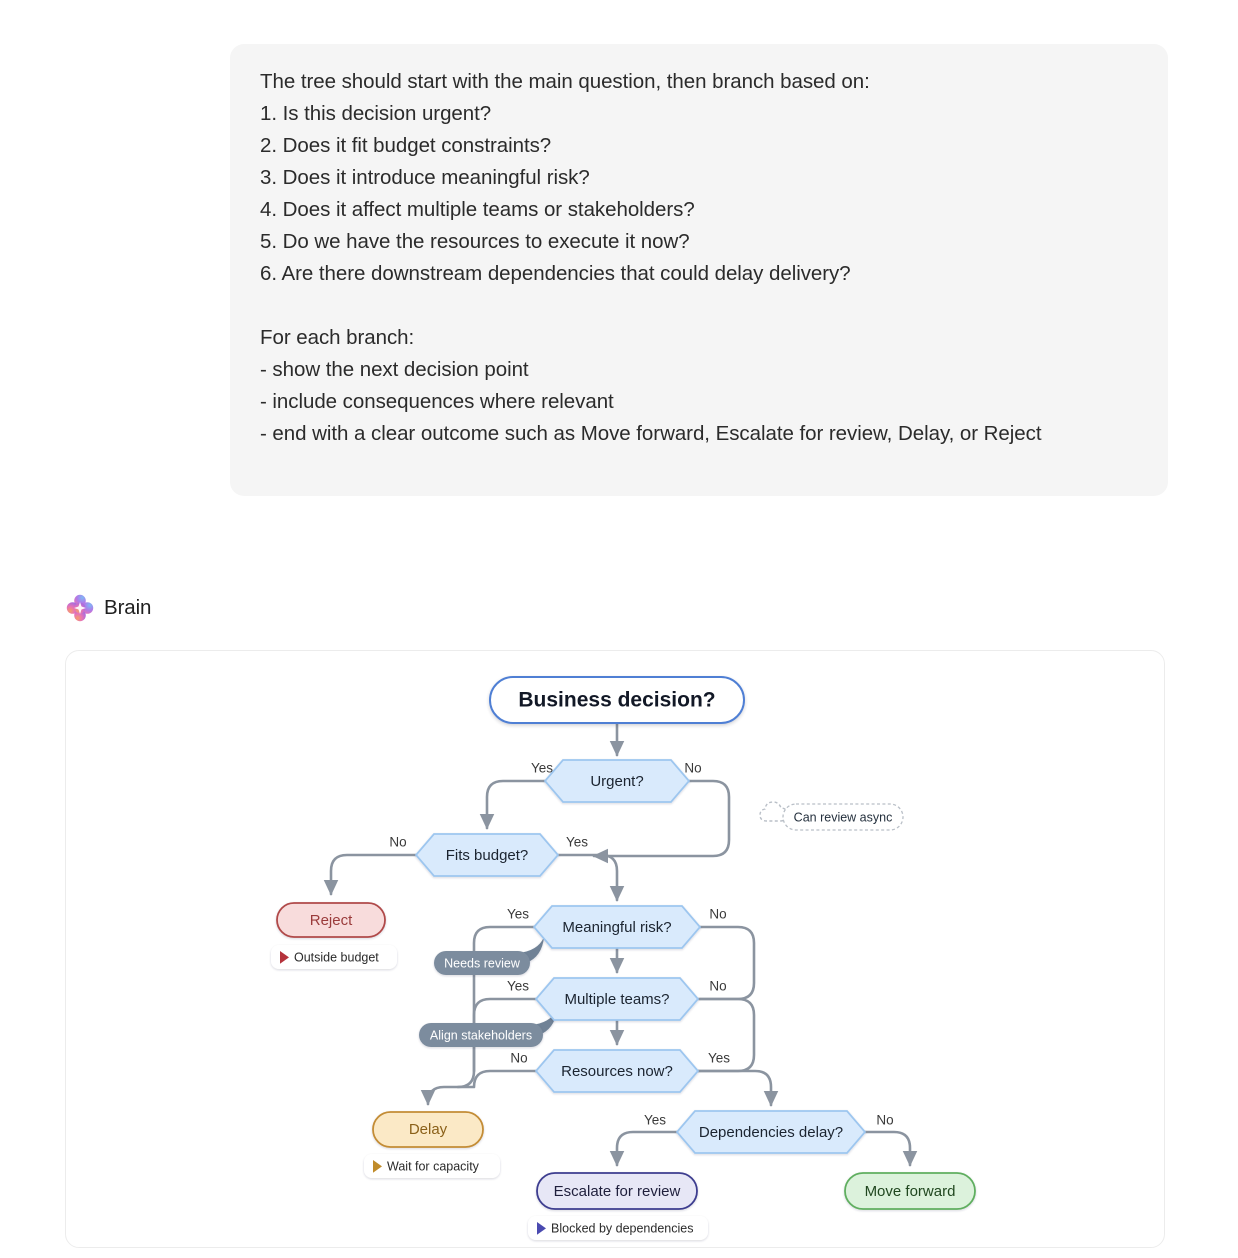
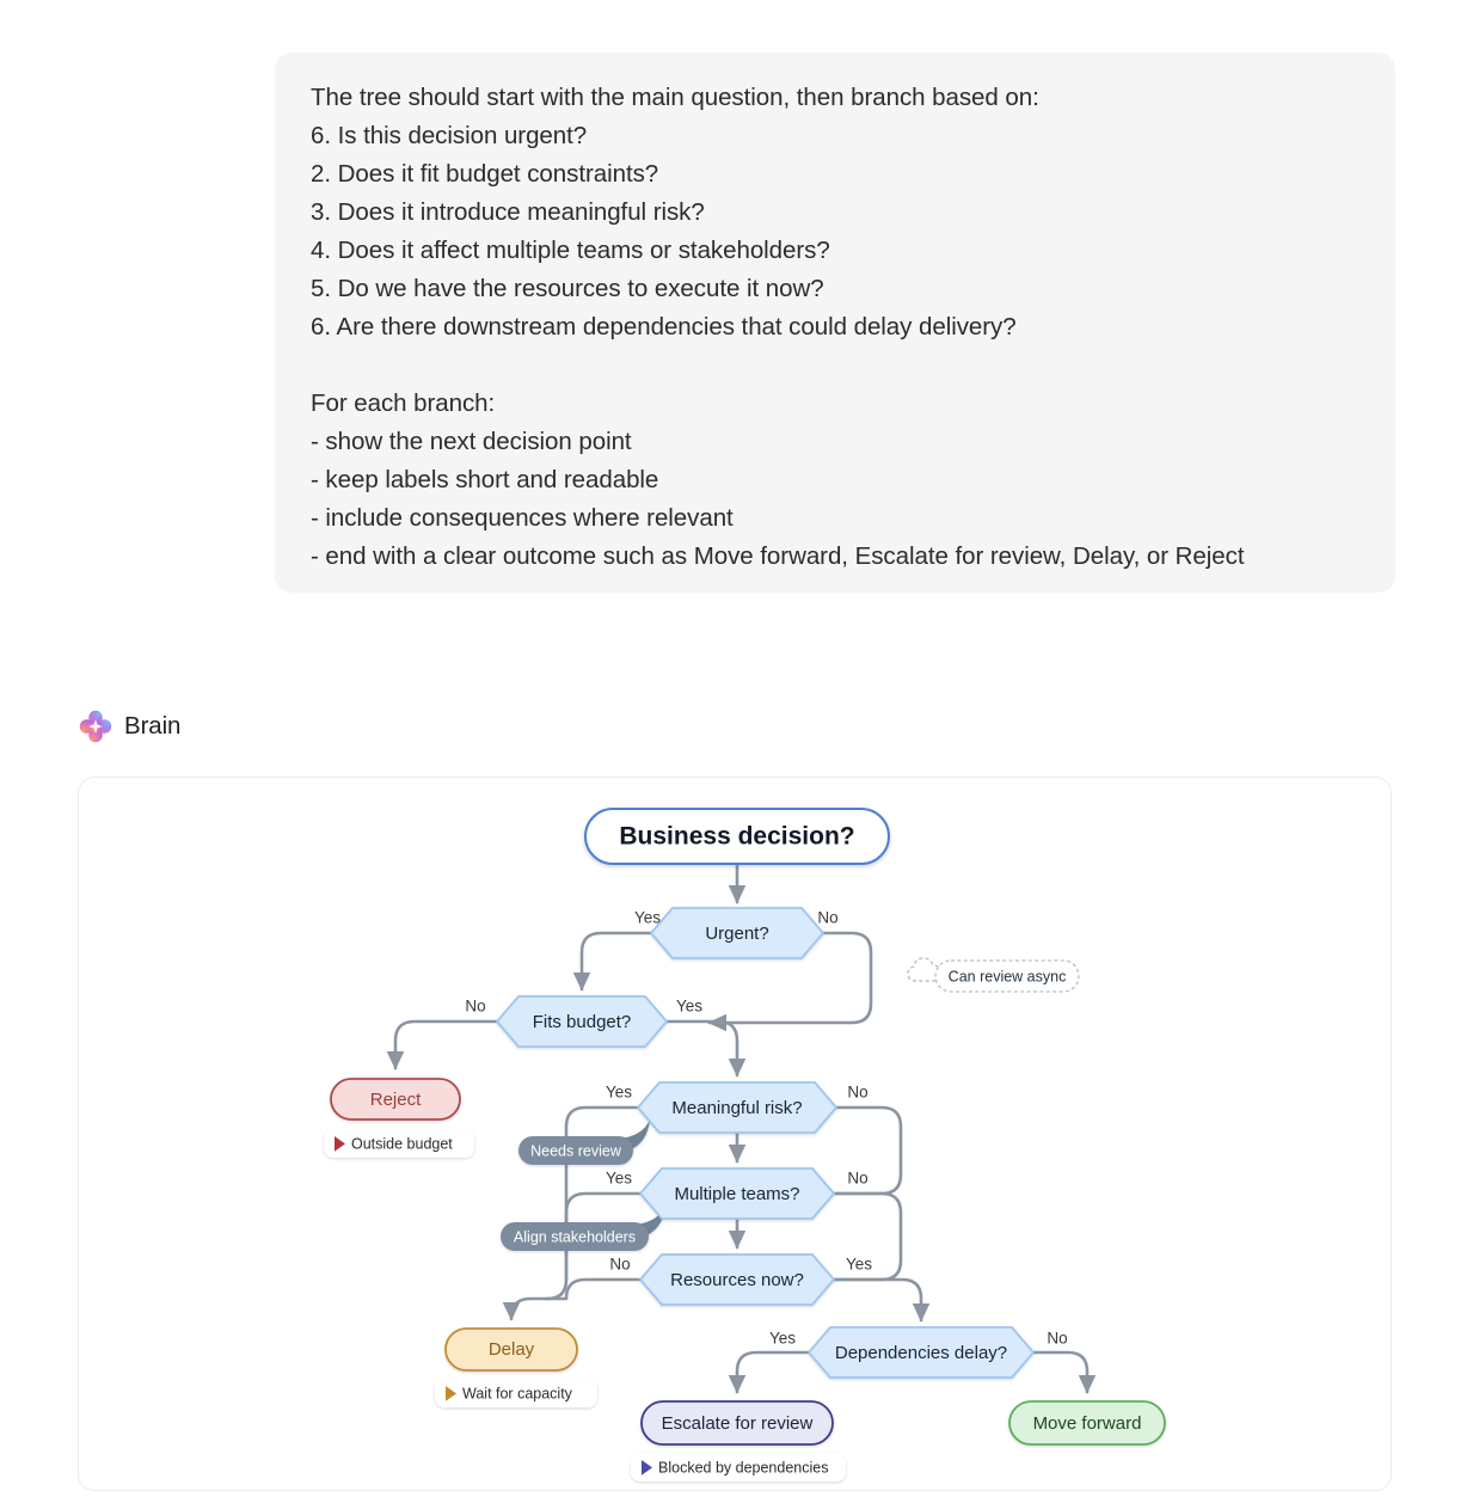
  The tree should start with the main question, then branch based on:
- 1. Is this decision urgent?
+ 6. Is this decision urgent?
  2. Does it fit budget constraints?
  3. Does it introduce meaningful risk?
  4. Does it affect multiple teams or stakeholders?
  5. Do we have the resources to execute it now?
  6. Are there downstream dependencies that could delay delivery?
  For each branch:
  - show the next decision point
+ - keep labels short and readable
  - include consequences where relevant
  - end with a clear outcome such as Move forward, Escalate for review, Delay, or Reject
  Brain
  Yes
  No
  No
  Yes
  Yes
  No
  Yes
  No
  No
  Yes
  Yes
  No
  Needs review
  Align stakeholders
  Can review async
  Business decision?
  Urgent?
  Fits budget?
  Meaningful risk?
  Multiple teams?
  Resources now?
  Dependencies delay?
  Reject
  Delay
  Escalate for review
  Move forward
  Outside budget
  Wait for capacity
  Blocked by dependencies
